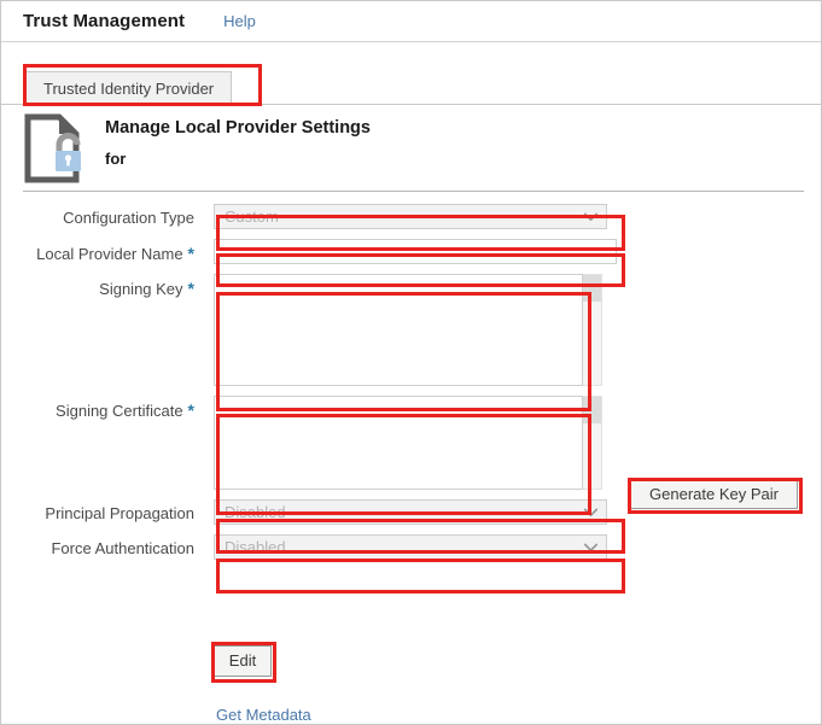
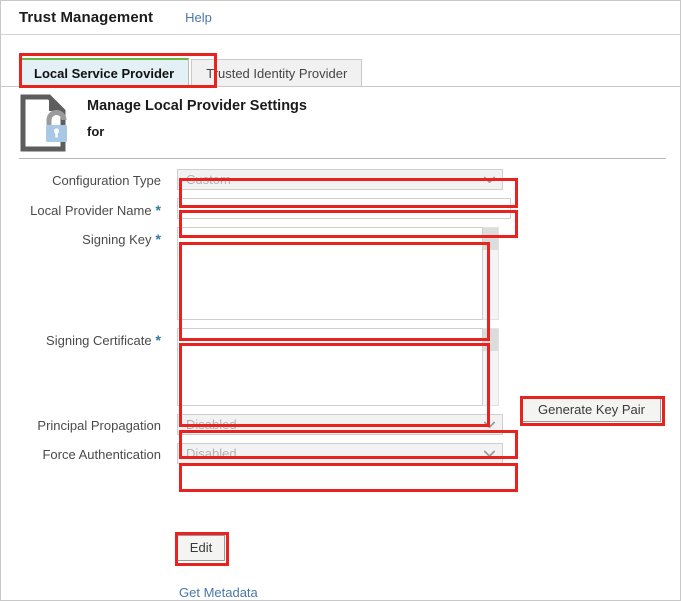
  Trust Management
  Help
+ Local Service Provider
  Trusted Identity Provider
  Manage Local Provider Settings
  for
  Configuration Type
  Custom
  Local Provider Name *
  Signing Key *
  Signing Certificate *
  Principal Propagation
  Disabled
  Force Authentication
  Disabled
  Generate Key Pair
  Edit
  Get Metadata
